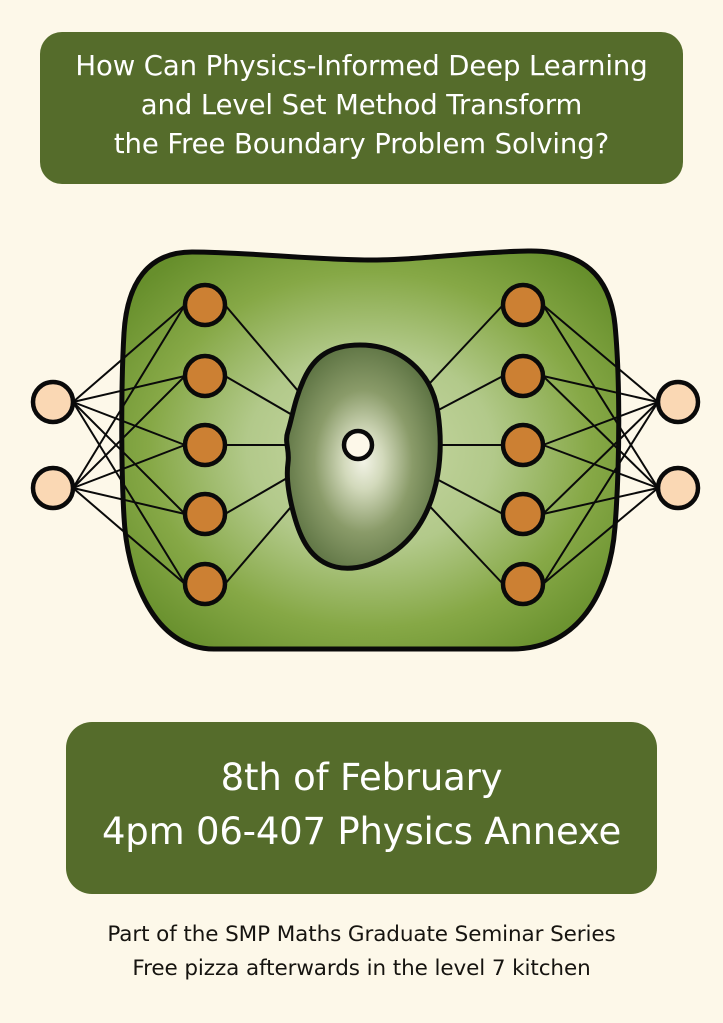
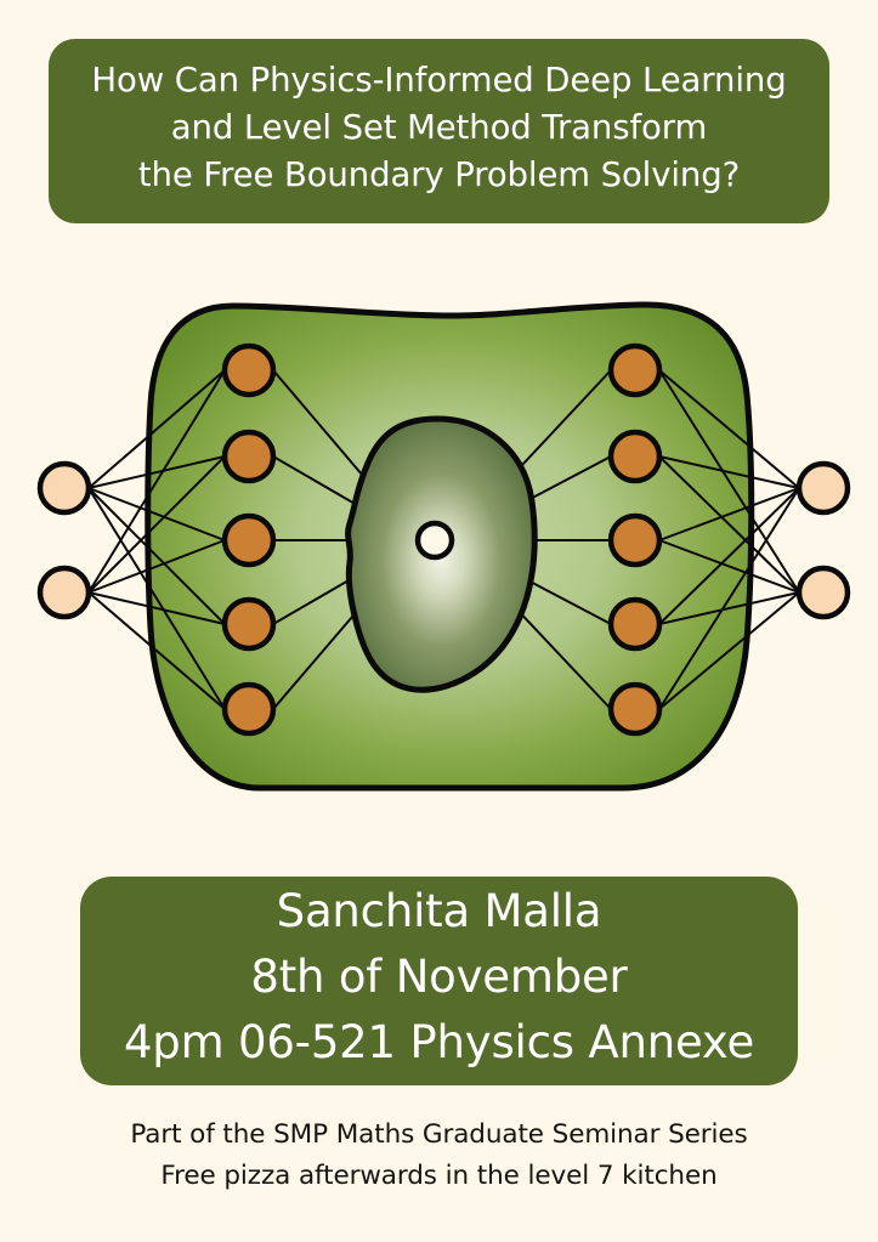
  How Can Physics-Informed Deep Learning
  and Level Set Method Transform
  the Free Boundary Problem Solving?
+ Sanchita Malla
- 8th of February
+ 8th of November
- 4pm 06-407 Physics Annexe
+ 4pm 06-521 Physics Annexe
  Part of the SMP Maths Graduate Seminar Series
  Free pizza afterwards in the level 7 kitchen
